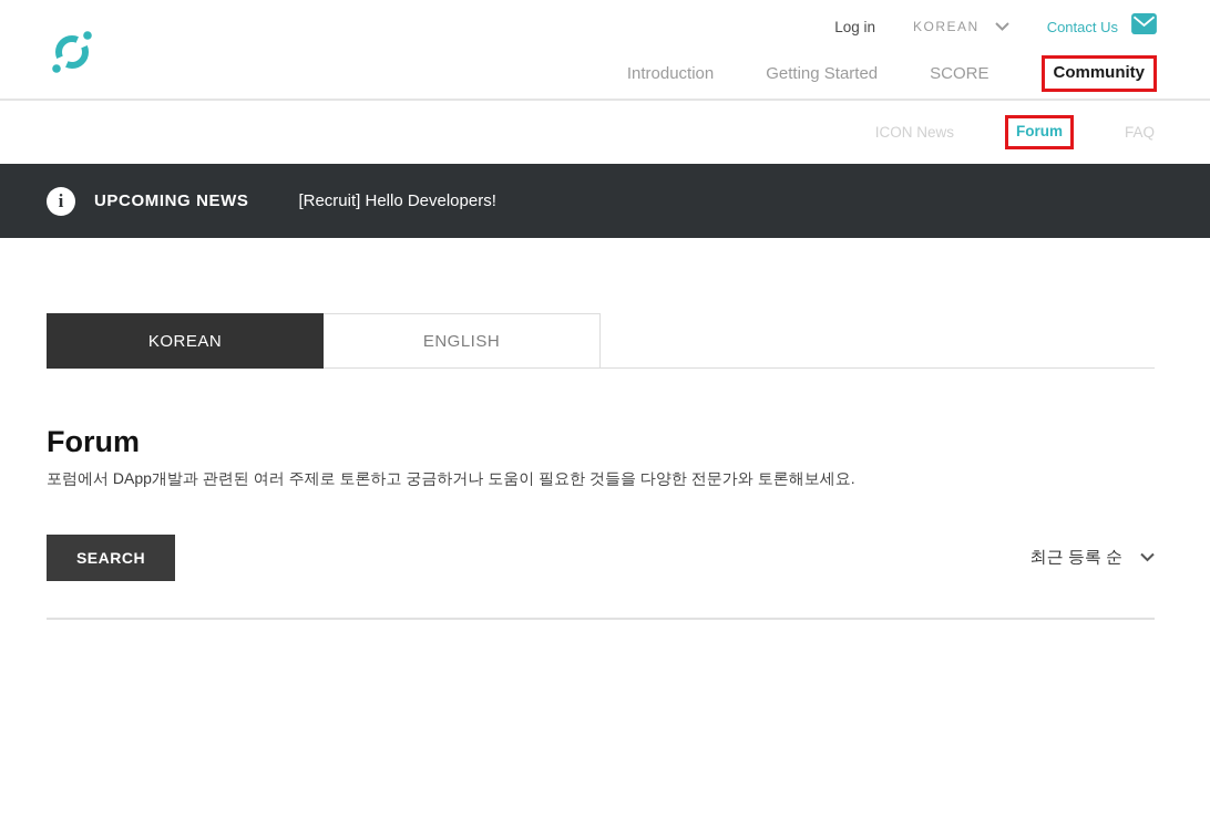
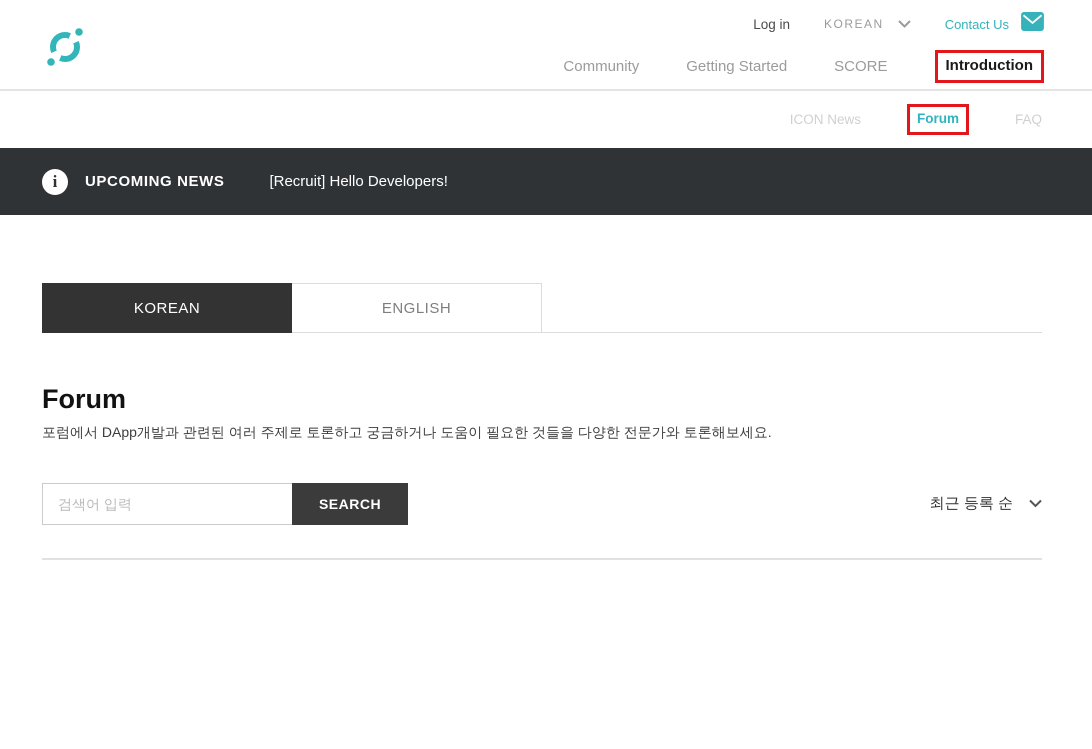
  Log in
  KOREAN
  Contact Us
- Introduction
+ Community
  Getting Started
  SCORE
- Community
+ Introduction
  ICON News
  Forum
  FAQ
  i
  UPCOMING NEWS
  [Recruit] Hello Developers!
  KOREAN
  ENGLISH
  Forum
  포럼에서 DApp개발과 관련된 여러 주제로 토론하고 궁금하거나 도움이 필요한 것들을 다양한 전문가와 토론해보세요.
+ 검색어 입력
  SEARCH
  최근 등록 순
